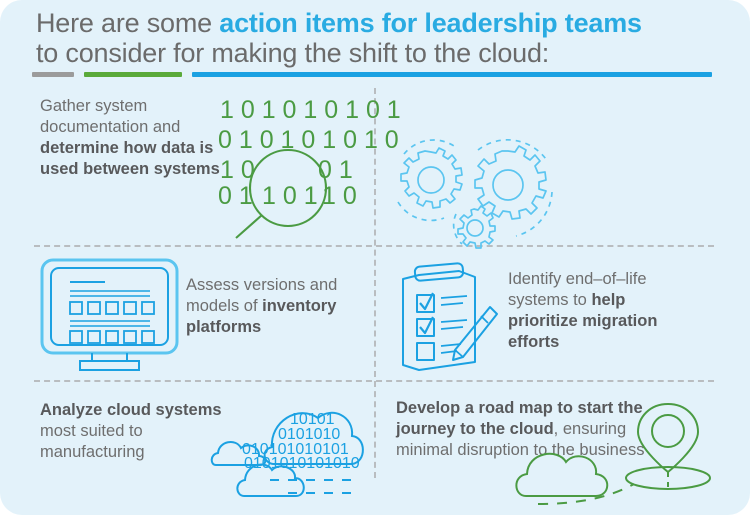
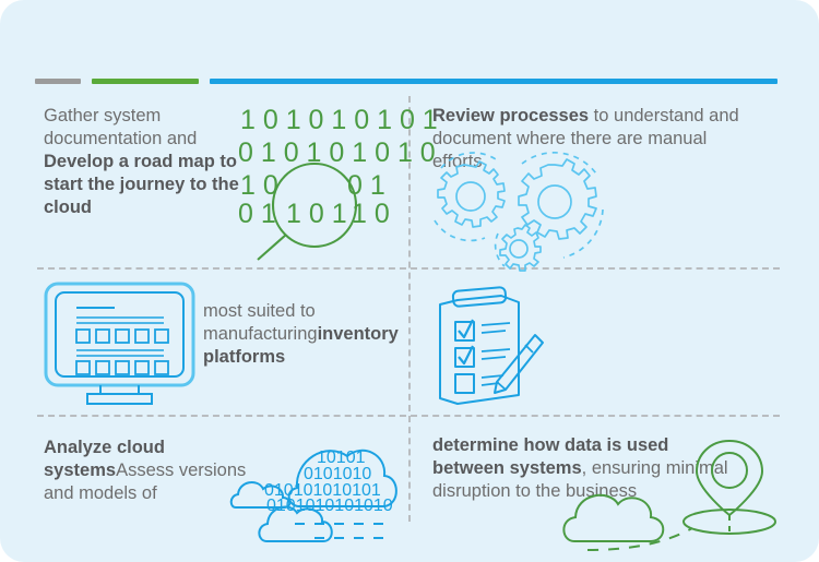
- Here are some action items for leadership teams
- to consider for making the shift to the cloud:
- Gather system documentation and determine how data is used between systems
+ Gather system documentation and Develop a road map to start the journey to the cloud
  1 0 1 0 1 0 1 0 1
  0 1 0 1 0 1 0 1 0
  1 0
  0 1
  0 1
  1 0 1
  1 0
+ Review processes to understand and document where there are manual efforts
- Assess versions and models of inventory platforms
+ most suited to manufacturinginventory platforms
- Identify end–of–life systems to help prioritize migration efforts
- Analyze cloud systems most suited to manufacturing
+ Analyze cloud systemsAssess versions and models of
  10101
  0101010
  010101010101
  0101010101010
- Develop a road map to start the journey to the cloud, ensuring minimal disruption to the business
+ determine how data is used between systems, ensuring minmal disruption to the business
